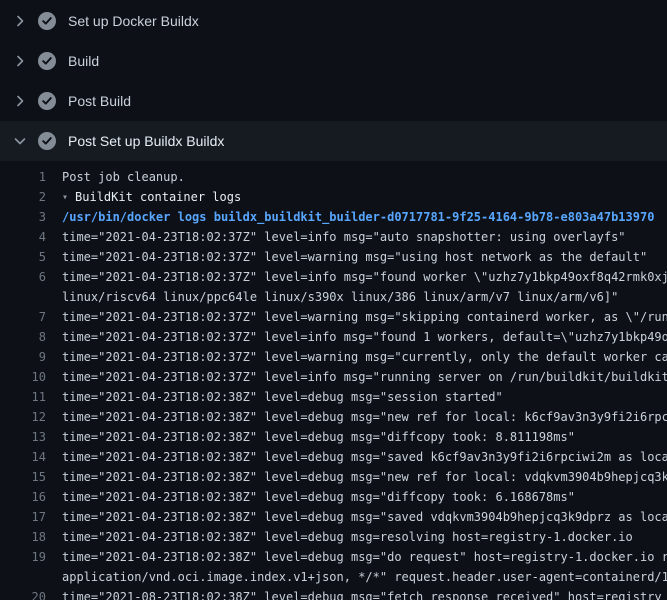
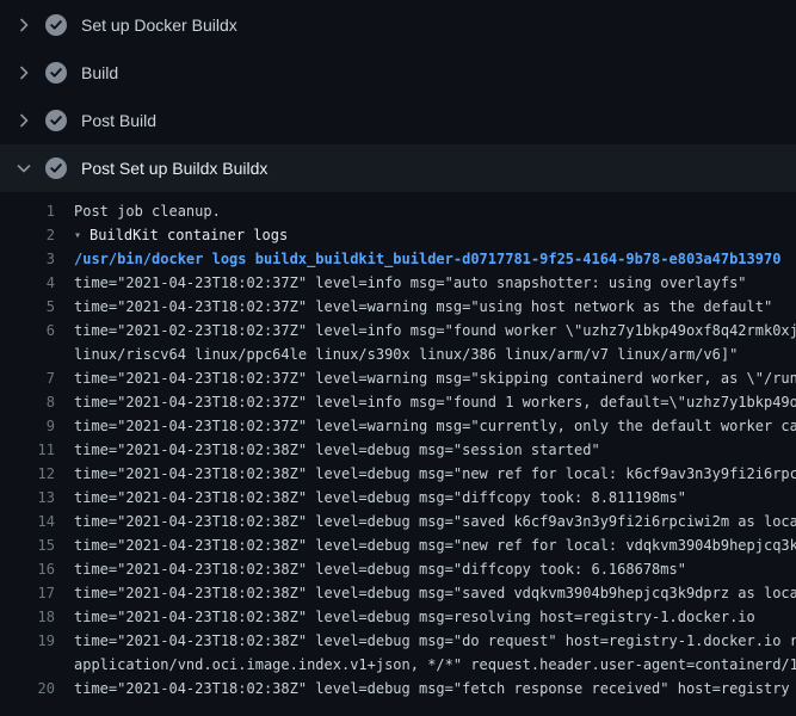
  Set up Docker Buildx
  Build
  Post Build
  Post Set up Buildx Buildx
  1
  Post job cleanup.
  2
  ▾ BuildKit container logs
  3
  /usr/bin/docker logs buildx_buildkit_builder-d0717781-9f25-4164-9b78-e803a47b13970
  4
  time="2021-04-23T18:02:37Z" level=info msg="auto snapshotter: using overlayfs"
  5
  time="2021-04-23T18:02:37Z" level=warning msg="using host network as the default"
  6
- time="2021-04-23T18:02:37Z" level=info msg="found worker \"uzhz7y1bkp49oxf8q42rmk0xj
+ time="2021-02-23T18:02:37Z" level=info msg="found worker \"uzhz7y1bkp49oxf8q42rmk0xj
  linux/riscv64 linux/ppc64le linux/s390x linux/386 linux/arm/v7 linux/arm/v6]"
  7
  time="2021-04-23T18:02:37Z" level=warning msg="skipping containerd worker, as \"/run
  8
  time="2021-04-23T18:02:37Z" level=info msg="found 1 workers, default=\"uzhz7y1bkp49o
  9
  time="2021-04-23T18:02:37Z" level=warning msg="currently, only the default worker ca
- 10
- time="2021-04-23T18:02:37Z" level=info msg="running server on /run/buildkit/buildkit
  11
  time="2021-04-23T18:02:38Z" level=debug msg="session started"
  12
  time="2021-04-23T18:02:38Z" level=debug msg="new ref for local: k6cf9av3n3y9fi2i6rpc
  13
  time="2021-04-23T18:02:38Z" level=debug msg="diffcopy took: 8.811198ms"
  14
  time="2021-04-23T18:02:38Z" level=debug msg="saved k6cf9av3n3y9fi2i6rpciwi2m as loca
  15
  time="2021-04-23T18:02:38Z" level=debug msg="new ref for local: vdqkvm3904b9hepjcq3k
  16
  time="2021-04-23T18:02:38Z" level=debug msg="diffcopy took: 6.168678ms"
  17
  time="2021-04-23T18:02:38Z" level=debug msg="saved vdqkvm3904b9hepjcq3k9dprz as loca
  18
  time="2021-04-23T18:02:38Z" level=debug msg=resolving host=registry-1.docker.io
  19
  time="2021-04-23T18:02:38Z" level=debug msg="do request" host=registry-1.docker.io r
  application/vnd.oci.image.index.v1+json, */*" request.header.user-agent=containerd/1
  20
- time="2021-08-23T18:02:38Z" level=debug msg="fetch response received" host=registry
+ time="2021-04-23T18:02:38Z" level=debug msg="fetch response received" host=registry
